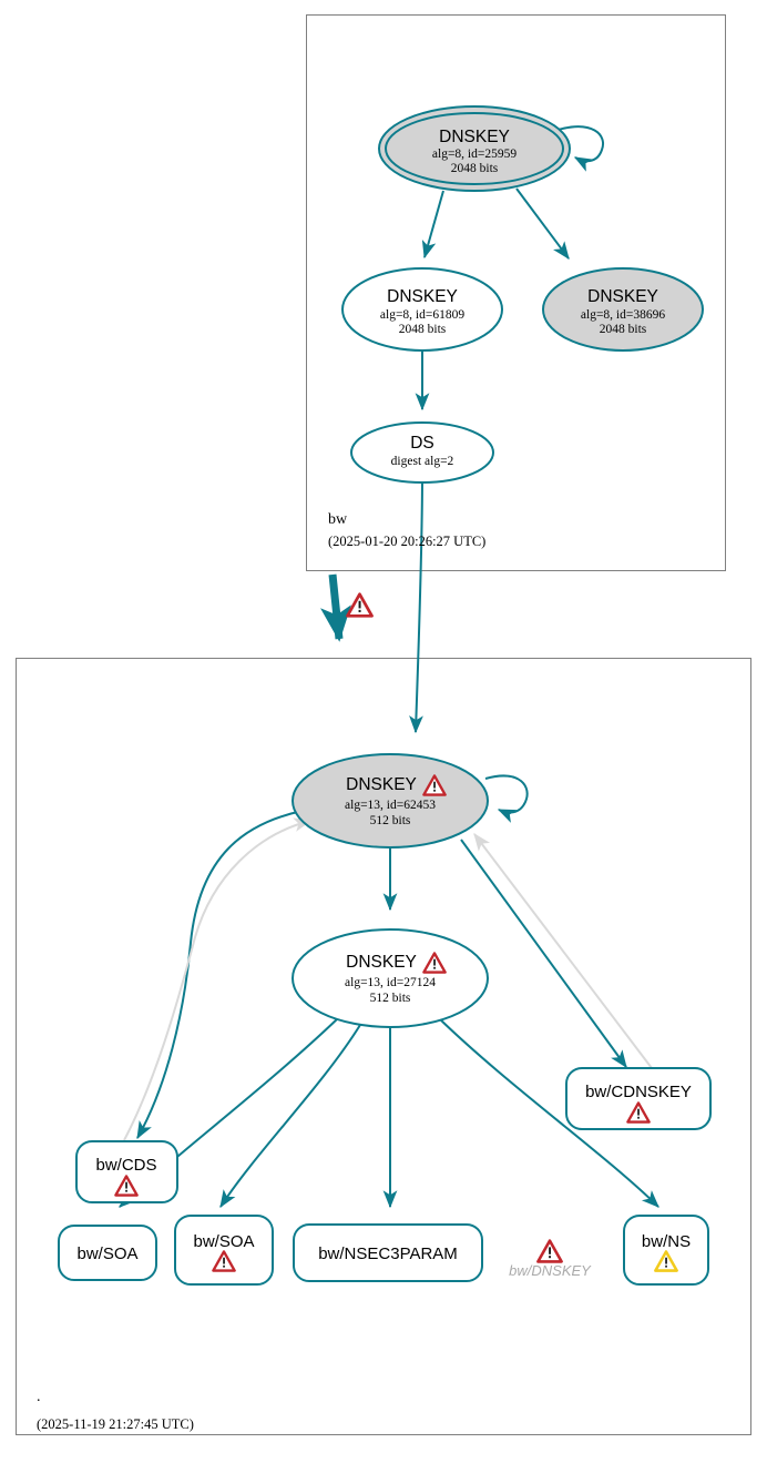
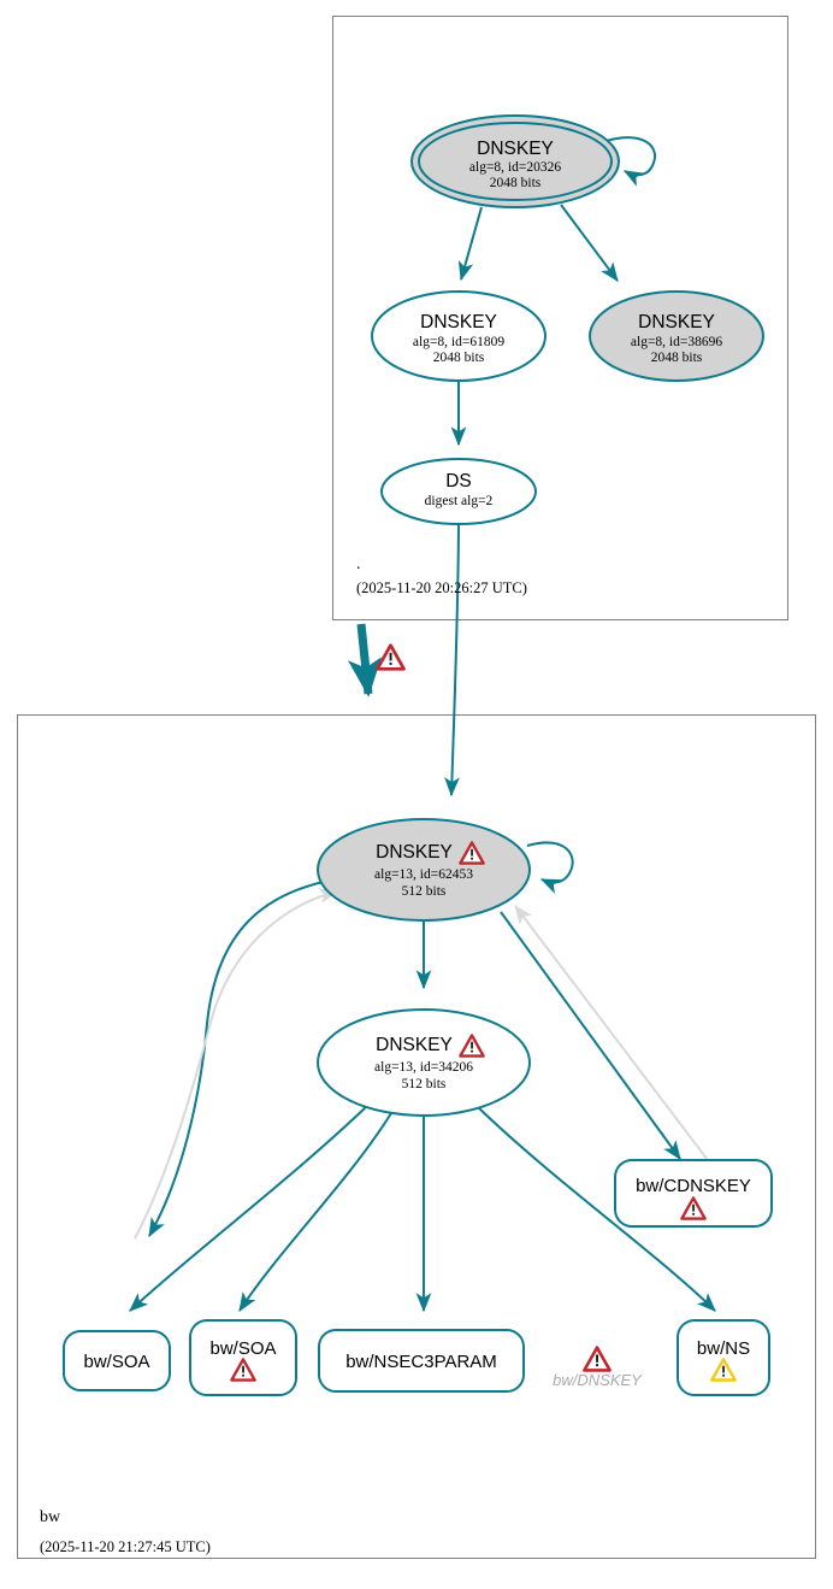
  DNSKEY
- alg=8, id=25959
+ alg=8, id=20326
  2048 bits
  DNSKEY
  alg=8, id=61809
  2048 bits
  DNSKEY
  alg=8, id=38696
  2048 bits
  DS
  digest alg=2
- bw
+ .
- (2025-01-20 20:26:27 UTC)
+ (2025-11-20 20:26:27 UTC)
  DNSKEY
  alg=13, id=62453
  512 bits
  DNSKEY
- alg=13, id=27124
+ alg=13, id=34206
  512 bits
- bw/CDS
  bw/CDNSKEY
  bw/SOA
  bw/SOA
  bw/NSEC3PARAM
  bw/DNSKEY
  bw/NS
- .
+ bw
- (2025-11-19 21:27:45 UTC)
+ (2025-11-20 21:27:45 UTC)
